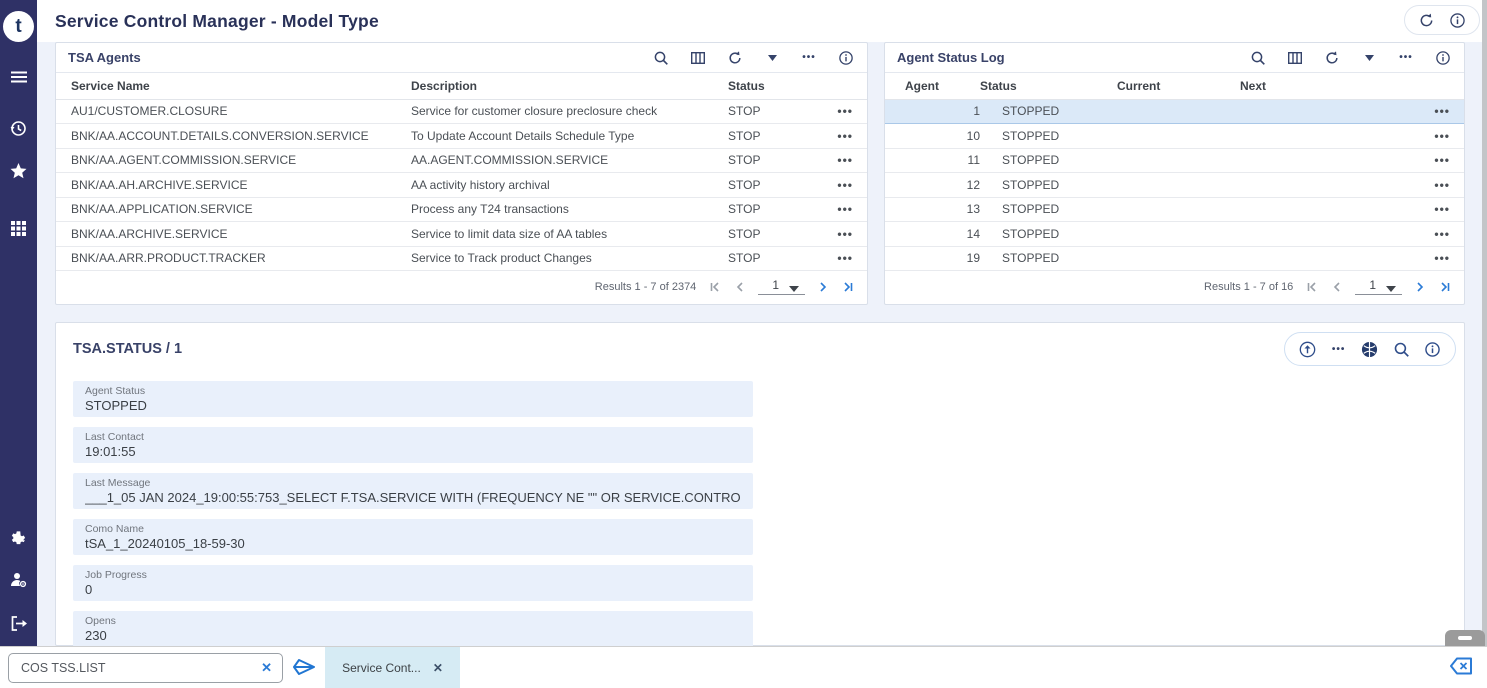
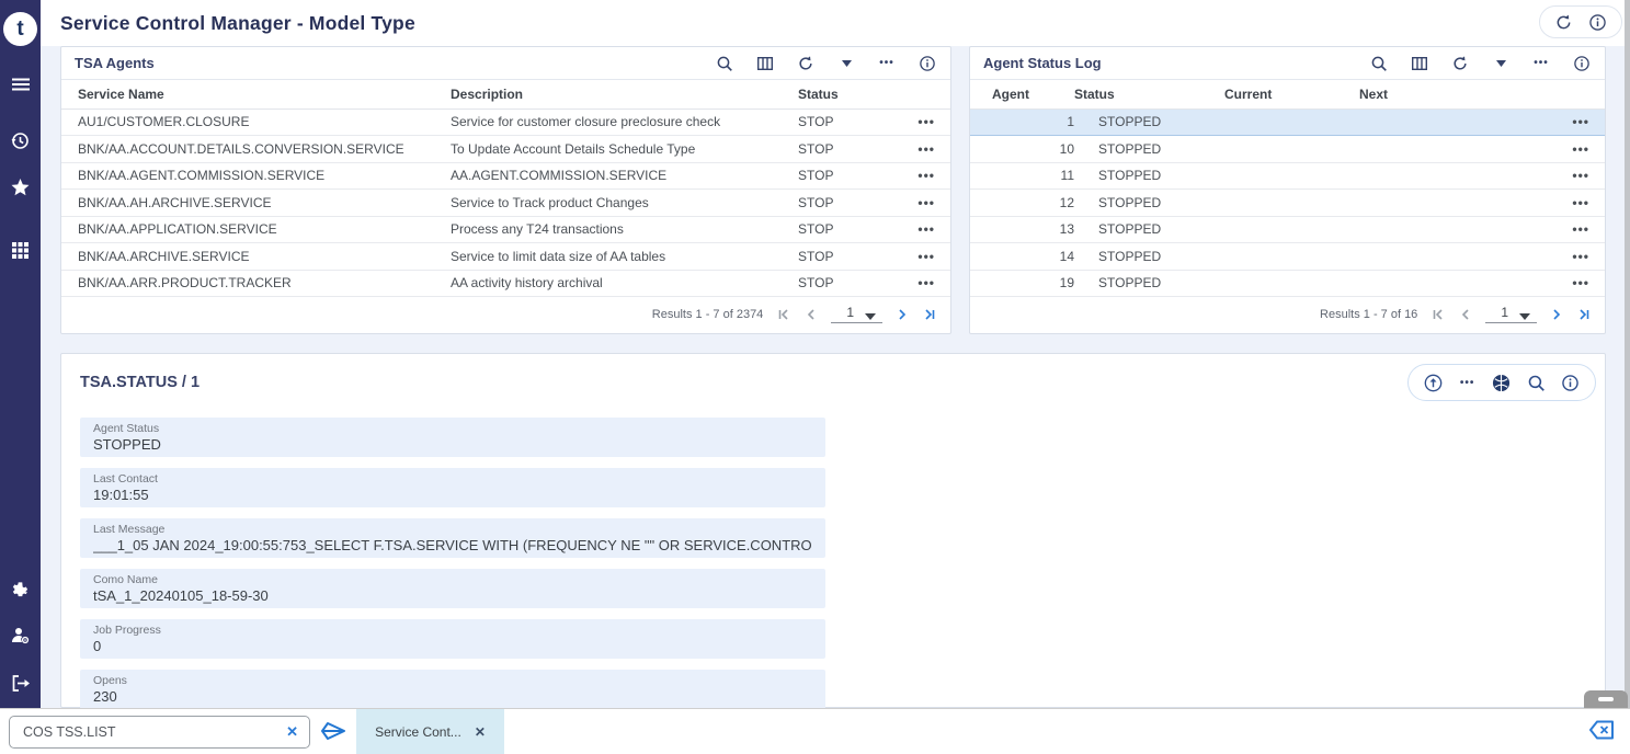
  t
  Service Control Manager - Model Type
  TSA Agents
  •••
  Service Name	Description	Status
  AU1/CUSTOMER.CLOSURE	Service for customer closure preclosure check	STOP	•••
  BNK/AA.ACCOUNT.DETAILS.CONVERSION.SERVICE	To Update Account Details Schedule Type	STOP	•••
  BNK/AA.AGENT.COMMISSION.SERVICE	AA.AGENT.COMMISSION.SERVICE	STOP	•••
- BNK/AA.AH.ARCHIVE.SERVICE	AA activity history archival	STOP	•••
+ BNK/AA.AH.ARCHIVE.SERVICE	Service to Track product Changes	STOP	•••
  BNK/AA.APPLICATION.SERVICE	Process any T24 transactions	STOP	•••
  BNK/AA.ARCHIVE.SERVICE	Service to limit data size of AA tables	STOP	•••
- BNK/AA.ARR.PRODUCT.TRACKER	Service to Track product Changes	STOP	•••
+ BNK/AA.ARR.PRODUCT.TRACKER	AA activity history archival	STOP	•••
  Results 1 - 7 of 2374
  1
  Agent Status Log
  •••
  Agent	Status	Current	Next
  1	STOPPED			•••
  10	STOPPED			•••
  11	STOPPED			•••
  12	STOPPED			•••
  13	STOPPED			•••
  14	STOPPED			•••
  19	STOPPED			•••
  Results 1 - 7 of 16
  1
  TSA.STATUS / 1
  •••
  Agent Status
  STOPPED
  Last Contact
  19:01:55
  Last Message
  ___1_05 JAN 2024_19:00:55:753_SELECT F.TSA.SERVICE WITH (FREQUENCY NE "" OR SERVICE.CONTRO
  Como Name
  tSA_1_20240105_18-59-30
  Job Progress
  0
  Opens
  230
  COS TSS.LIST
  ✕
  Service Cont...
  ✕
